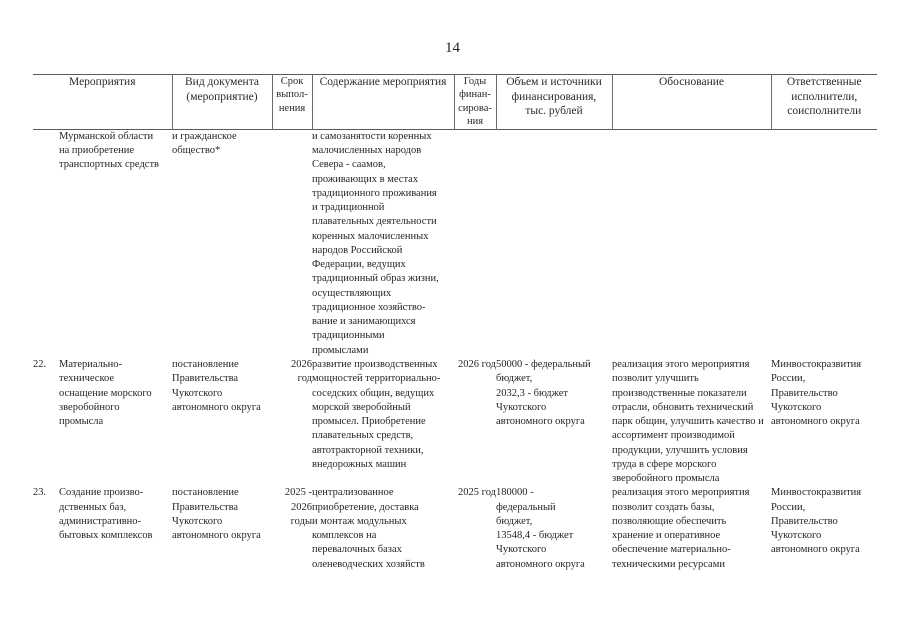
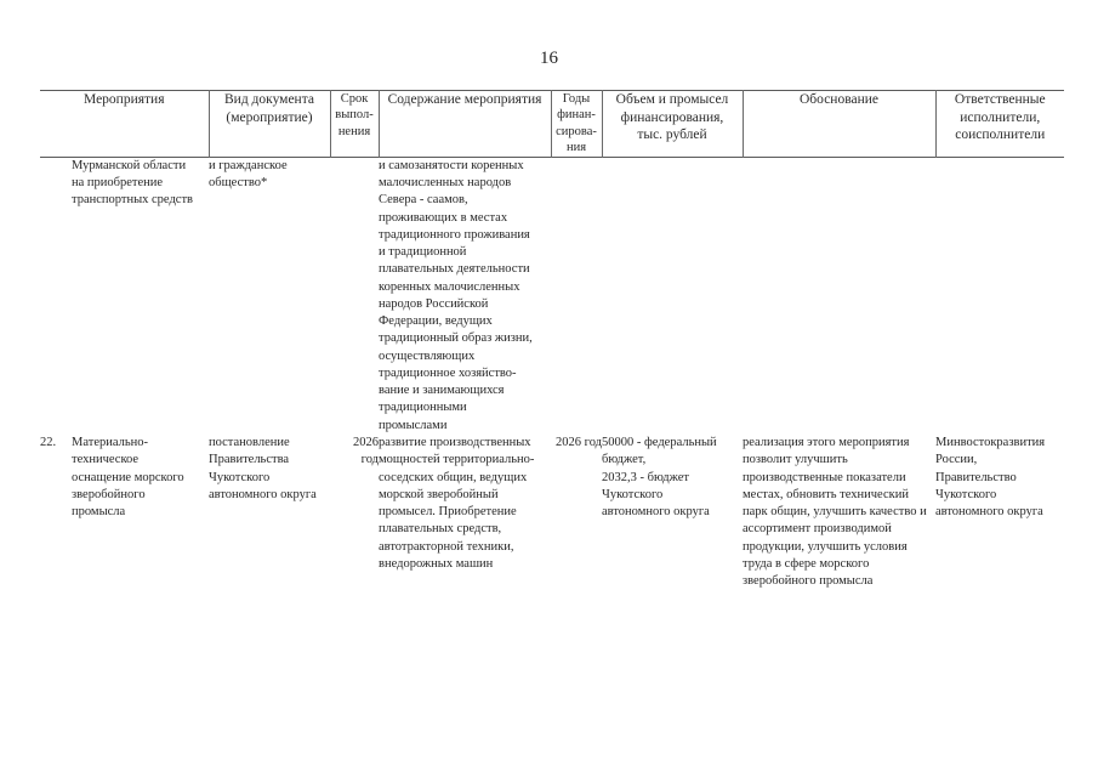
- 14
+ 16
- Мероприятия	Вид документа (мероприятие)	Срок выпол- нения	Содержание мероприятия	Годы финан- сирова- ния	Объем и источники финансирования, тыс. рублей	Обоснование	Ответственные исполнители, соисполнители
+ Мероприятия	Вид документа (мероприятие)	Срок выпол- нения	Содержание мероприятия	Годы финан- сирова- ния	Объем и промысел финансирования, тыс. рублей	Обоснование	Ответственные исполнители, соисполнители
  	Мурманской области на приобретение транспортных средств	и гражданское общество*		и самозанятости коренных малочисленных народов Севера - саамов, проживающих в местах традиционного проживания и традиционной плавательных деятельности коренных малочисленных народов Российской Федерации, ведущих традиционный образ жизни, осуществляющих традиционное хозяйство- вание и занимающихся традиционными промыслами
- 22.	Материально- техническое оснащение морского зверобойного промысла	постановление Правительства Чукотского автономного округа	2026 год	развитие производственных мощностей территориально- соседских общин, ведущих морской зверобойный промысел. Приобретение плавательных средств, автотракторной техники, внедорожных машин	2026 год	50000 - федеральный бюджет, 2032,3 - бюджет Чукотского автономного округа	реализация этого мероприятия позволит улучшить производственные показатели отрасли, обновить технический парк общин, улучшить качество и ассортимент производимой продукции, улучшить условия труда в сфере морского зверобойного промысла	Минвостокразвития России, Правительство Чукотского автономного округа
+ 22.	Материально- техническое оснащение морского зверобойного промысла	постановление Правительства Чукотского автономного округа	2026 год	развитие производственных мощностей территориально- соседских общин, ведущих морской зверобойный промысел. Приобретение плавательных средств, автотракторной техники, внедорожных машин	2026 год	50000 - федеральный бюджет, 2032,3 - бюджет Чукотского автономного округа	реализация этого мероприятия позволит улучшить производственные показатели местах, обновить технический парк общин, улучшить качество и ассортимент производимой продукции, улучшить условия труда в сфере морского зверобойного промысла	Минвостокразвития России, Правительство Чукотского автономного округа
- 23.	Создание произво- дственных баз, административно- бытовых комплексов	постановление Правительства Чукотского автономного округа	2025 - 2026 годы	централизованное приобретение, доставка и монтаж модульных комплексов на перевалочных базах оленеводческих хозяйств	2025 год	180000 - федеральный бюджет, 13548,4 - бюджет Чукотского автономного округа	реализация этого мероприятия позволит создать базы, позволяющие обеспечить хранение и оперативное обеспечение материально- техническими ресурсами	Минвостокразвития России, Правительство Чукотского автономного округа
